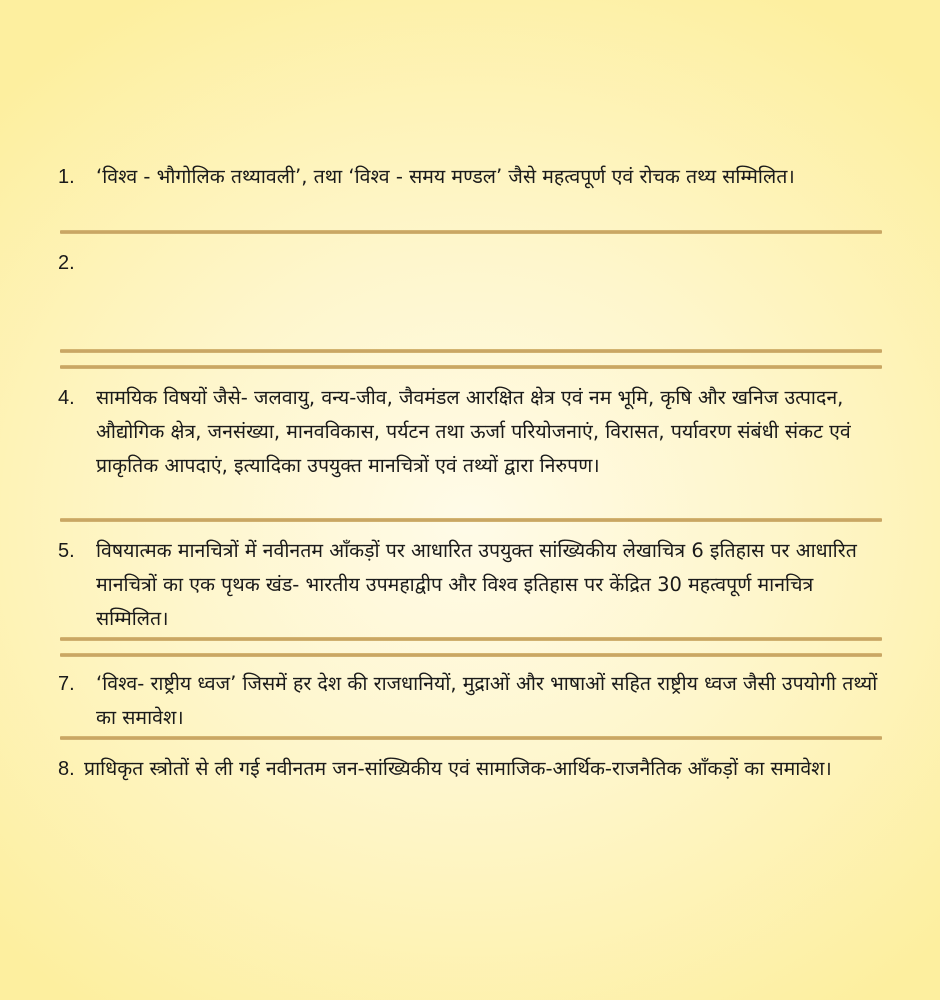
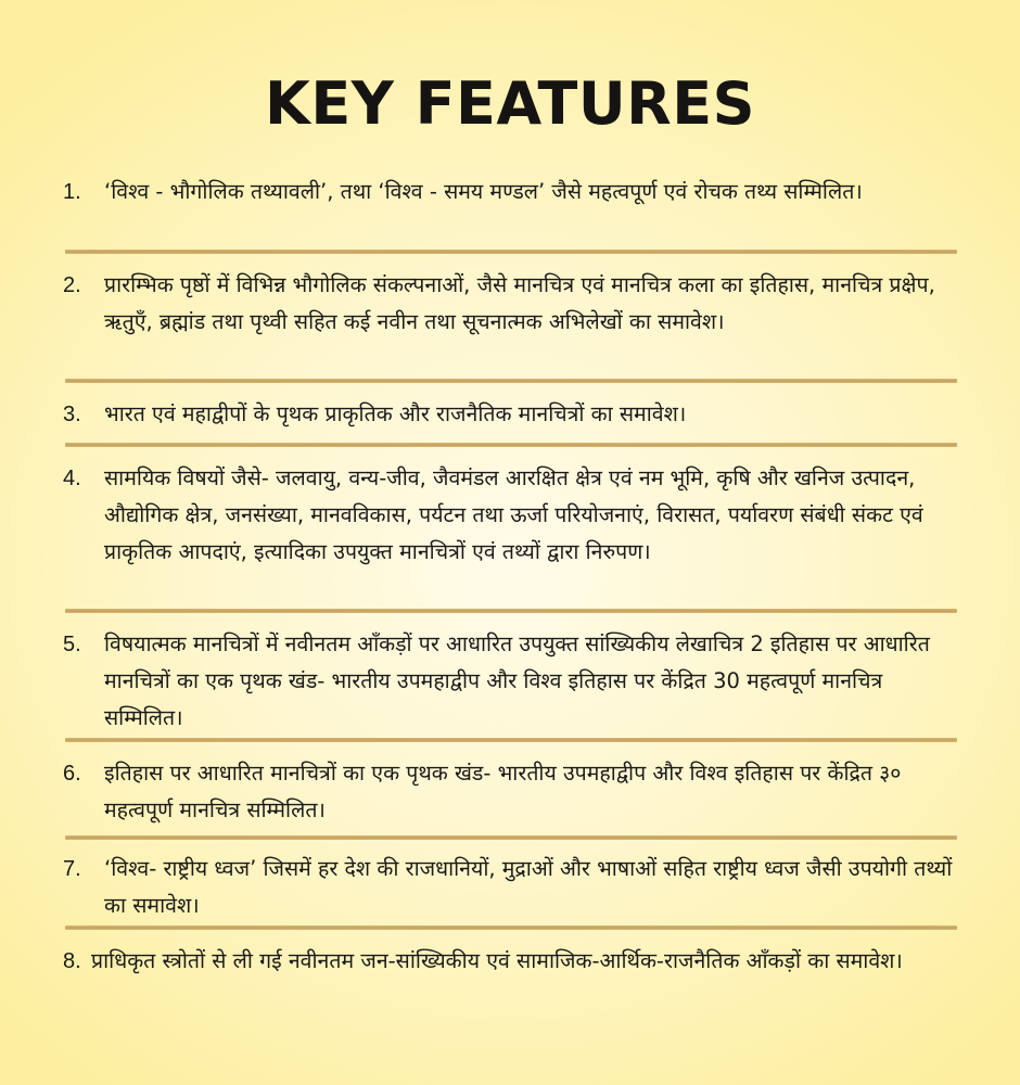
+ KEY FEATURES
  1.
  ‘विश्व - भौगोलिक तथ्यावली’, तथा ‘विश्व - समय मण्डल’ जैसे महत्वपूर्ण एवं रोचक तथ्य सम्मिलित।
  2.
+ प्रारम्भिक पृष्ठों में विभिन्न भौगोलिक संकल्पनाओं, जैसे मानचित्र एवं मानचित्र कला का इतिहास, मानचित्र प्रक्षेप, ऋतुएँ, ब्रह्मांड तथा पृथ्वी सहित कई नवीन तथा सूचनात्मक अभिलेखों का समावेश।
+ 3.
+ भारत एवं महाद्वीपों के पृथक प्राकृतिक और राजनैतिक मानचित्रों का समावेश।
  4.
  सामयिक विषयों जैसे- जलवायु, वन्य-जीव, जैवमंडल आरक्षित क्षेत्र एवं नम भूमि, कृषि और खनिज उत्पादन, औद्योगिक क्षेत्र, जनसंख्या, मानवविकास, पर्यटन तथा ऊर्जा परियोजनाएं, विरासत, पर्यावरण संबंधी संकट एवं प्राकृतिक आपदाएं, इत्यादिका उपयुक्त मानचित्रों एवं तथ्यों द्वारा निरुपण।
  5.
- विषयात्मक मानचित्रों में नवीनतम आँकड़ों पर आधारित उपयुक्त सांख्यिकीय लेखाचित्र 6 इतिहास पर आधारित मानचित्रों का एक पृथक खंड- भारतीय उपमहाद्वीप और विश्व इतिहास पर केंद्रित 30 महत्वपूर्ण मानचित्र सम्मिलित।
+ विषयात्मक मानचित्रों में नवीनतम आँकड़ों पर आधारित उपयुक्त सांख्यिकीय लेखाचित्र 2 इतिहास पर आधारित मानचित्रों का एक पृथक खंड- भारतीय उपमहाद्वीप और विश्व इतिहास पर केंद्रित 30 महत्वपूर्ण मानचित्र सम्मिलित।
+ 6.
+ इतिहास पर आधारित मानचित्रों का एक पृथक खंड- भारतीय उपमहाद्वीप और विश्व इतिहास पर केंद्रित ३० महत्वपूर्ण मानचित्र सम्मिलित।
  7.
  ‘विश्व- राष्ट्रीय ध्वज’ जिसमें हर देश की राजधानियों, मुद्राओं और भाषाओं सहित राष्ट्रीय ध्वज जैसी उपयोगी तथ्यों का समावेश।
  8.
  प्राधिकृत स्त्रोतों से ली गई नवीनतम जन-सांख्यिकीय एवं सामाजिक-आर्थिक-राजनैतिक आँकड़ों का समावेश।
